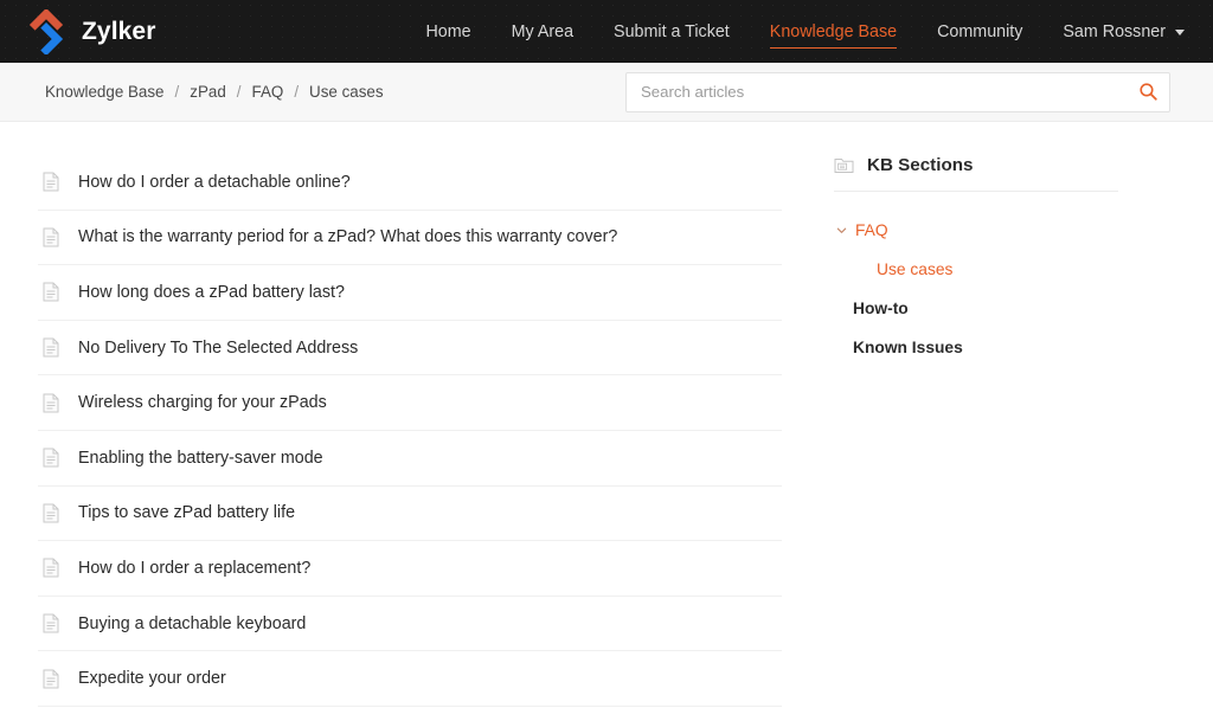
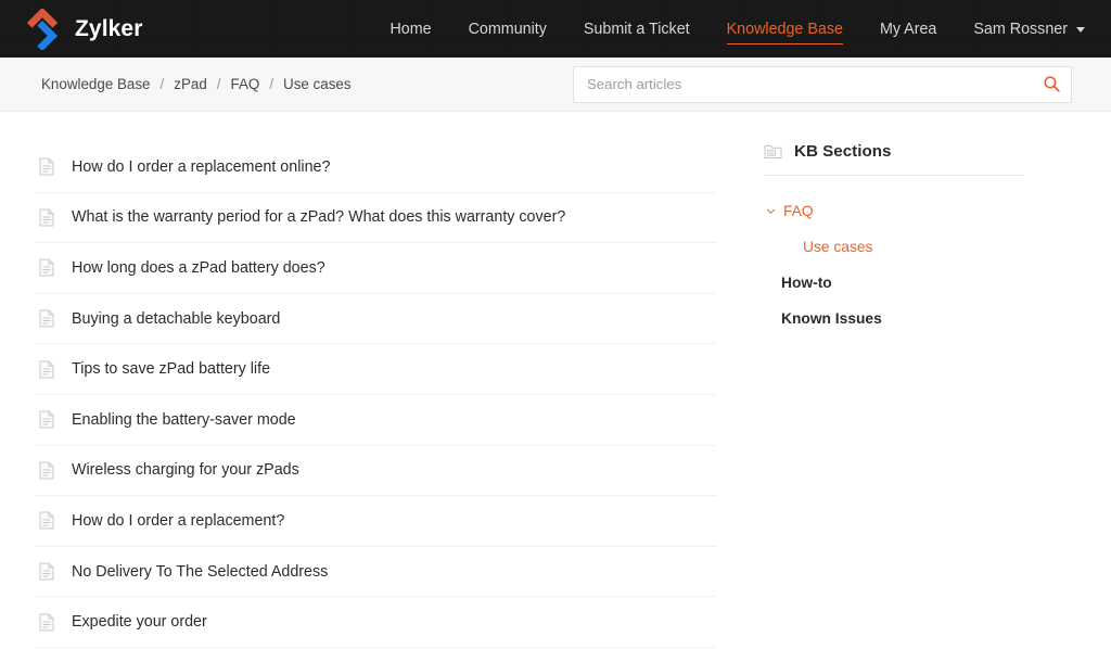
  Zylker
  Home
- My Area
+ Community
  Submit a Ticket
  Knowledge Base
- Community
+ My Area
  Sam Rossner
  Knowledge Base
  /
  zPad
  /
  FAQ
  /
  Use cases
  Search articles
- How do I order a detachable online?
+ How do I order a replacement online?
  What is the warranty period for a zPad? What does this warranty cover?
- How long does a zPad battery last?
+ How long does a zPad battery does?
- No Delivery To The Selected Address
+ Buying a detachable keyboard
- Wireless charging for your zPads
+ Tips to save zPad battery life
  Enabling the battery-saver mode
- Tips to save zPad battery life
+ Wireless charging for your zPads
  How do I order a replacement?
- Buying a detachable keyboard
+ No Delivery To The Selected Address
  Expedite your order
  KB Sections
  FAQ
  Use cases
  How-to
  Known Issues
